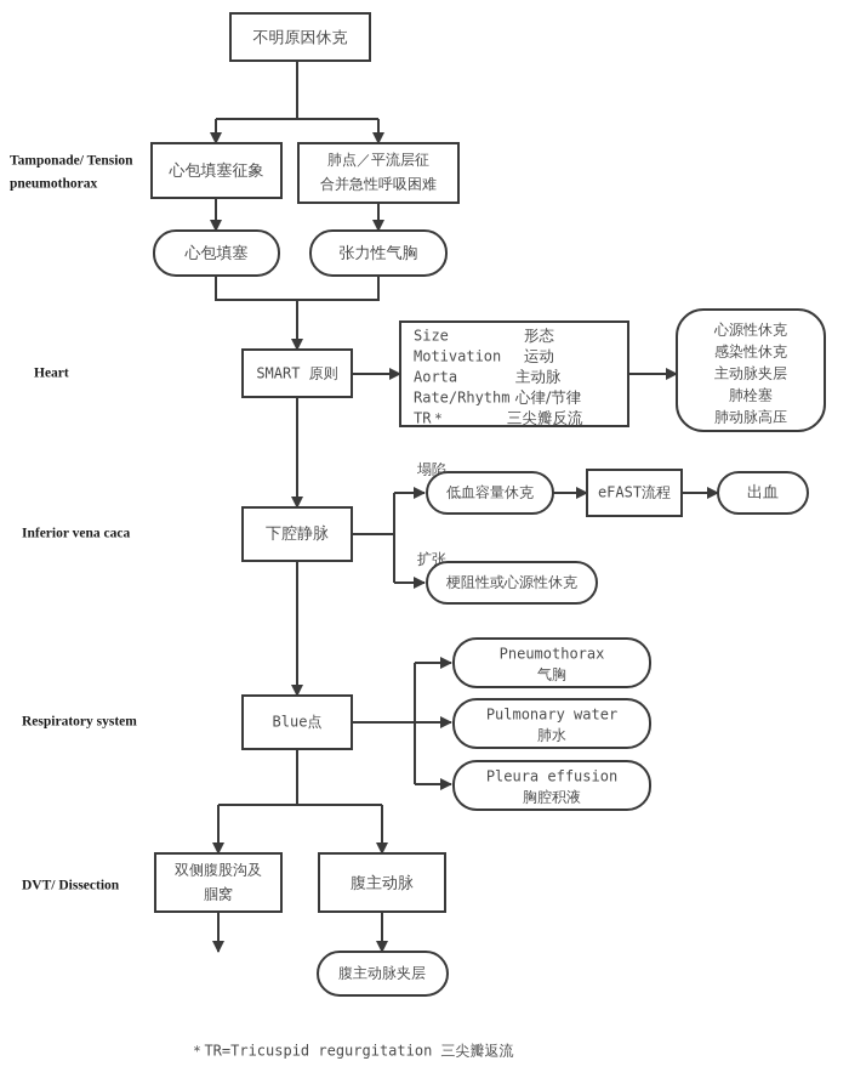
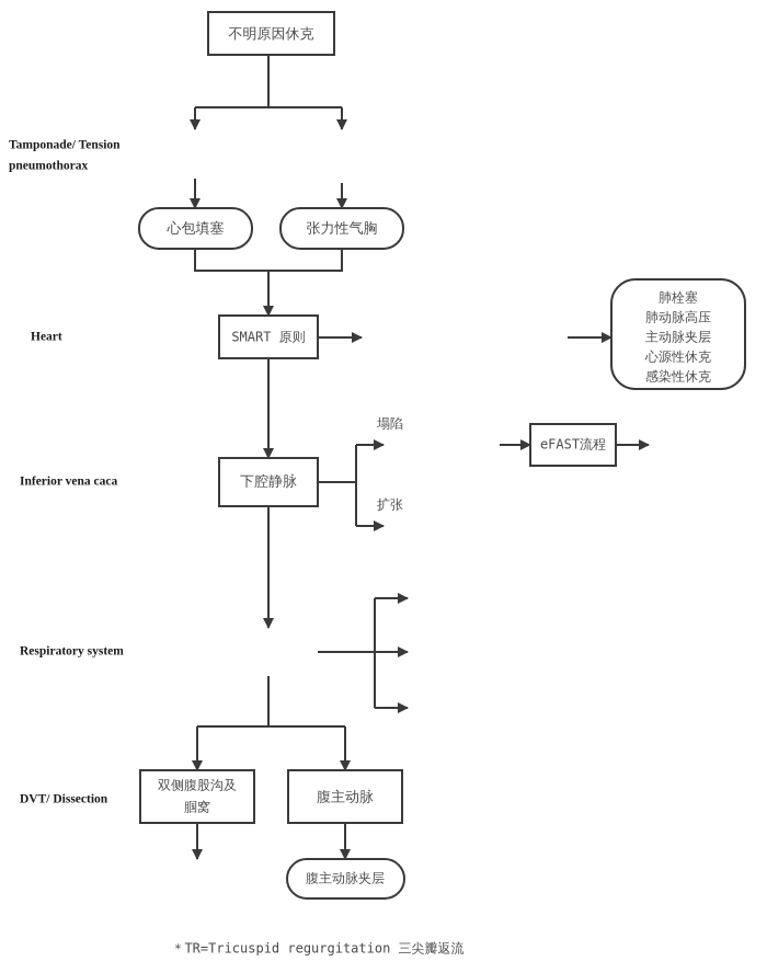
  Tamponade/ Tension
  pneumothorax
  Heart
  Inferior vena caca
  Respiratory system
  DVT/ Dissection
  塌陷
  扩张
  不明原因休克
- 心包填塞征象
- 肺点／平流层征
- 合并急性呼吸困难
  心包填塞
  张力性气胸
  SMART 原则
- Size
- 形态
- Motivation
- 运动
- Aorta
- 主动脉
- Rate/Rhythm
- 心律/节律
- TR＊
- 三尖瓣反流
- 心源性休克
+ 肺栓塞
- 感染性休克
+ 肺动脉高压
  主动脉夹层
- 肺栓塞
+ 心源性休克
- 肺动脉高压
+ 感染性休克
  下腔静脉
- 低血容量休克
  eFAST流程
- 出血
- 梗阻性或心源性休克
- Blue点
- Pneumothorax
- 气胸
- Pulmonary water
- 肺水
- Pleura effusion
- 胸腔积液
  双侧腹股沟及
  腘窝
  腹主动脉
  腹主动脉夹层
  ＊TR=Tricuspid regurgitation 三尖瓣返流
